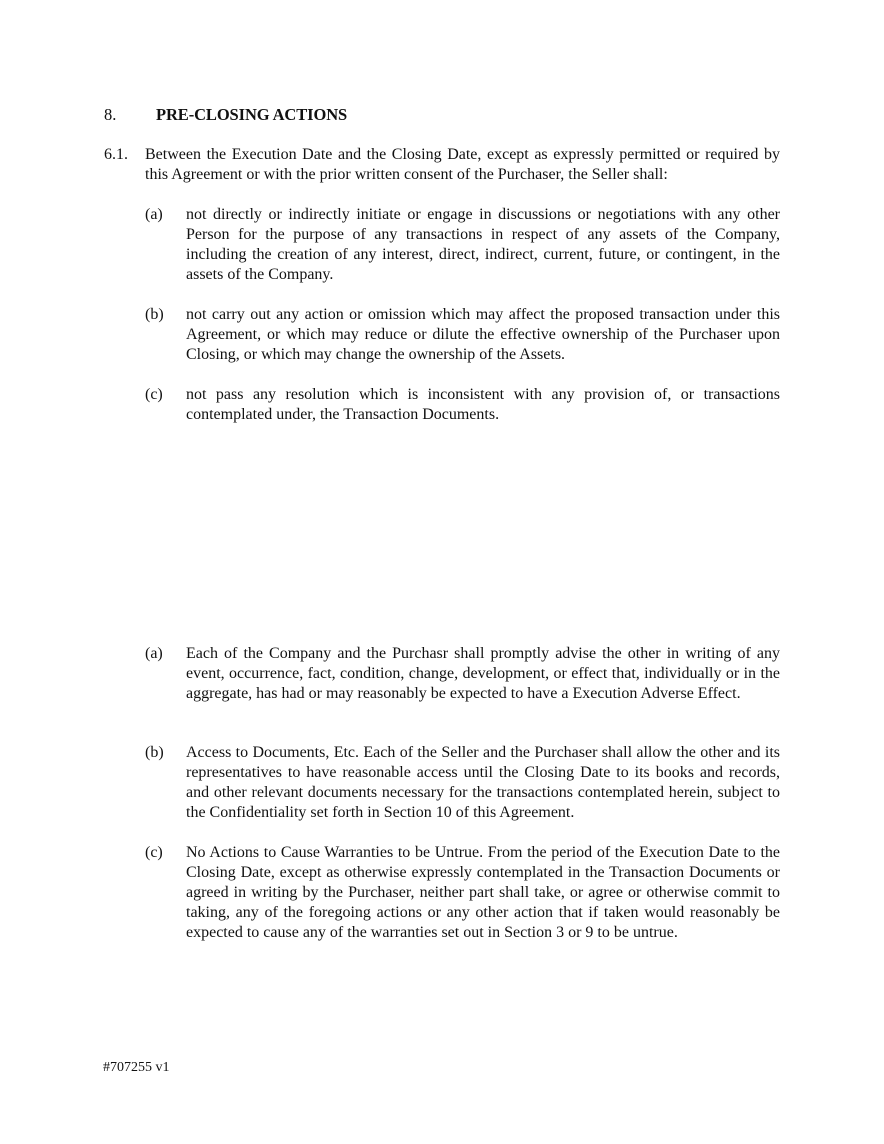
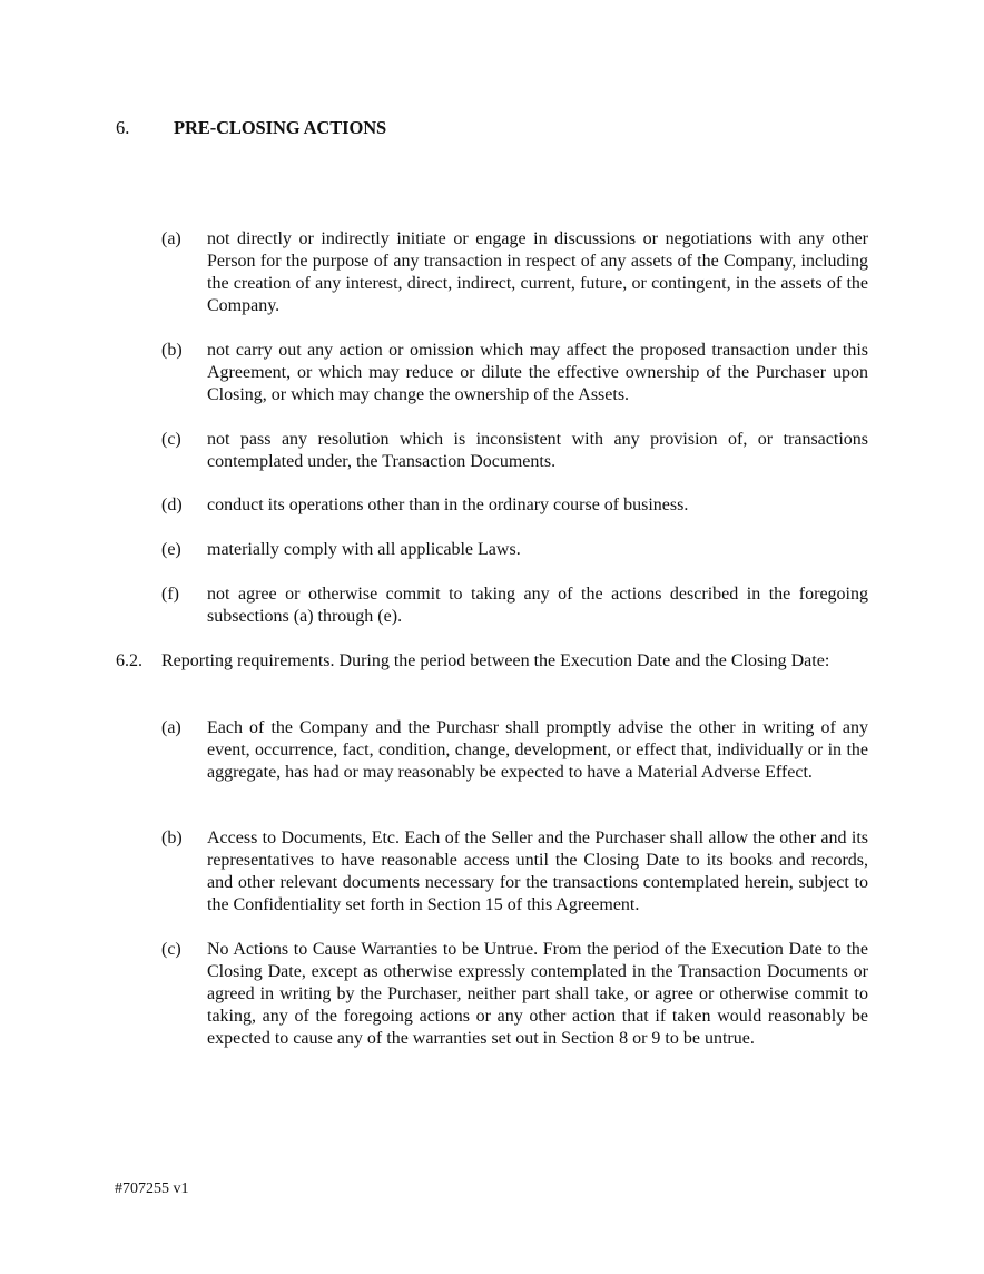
- 8.
+ 6.
  PRE-CLOSING ACTIONS
- 6.1.
- Between the Execution Date and the Closing Date, except as expressly permitted or required by this Agreement or with the prior written consent of the Purchaser, the Seller shall:
  (a)
- not directly or indirectly initiate or engage in discussions or negotiations with any other Person for the purpose of any transactions in respect of any assets of the Company, including the creation of any interest, direct, indirect, current, future, or contingent, in the assets of the Company.
+ not directly or indirectly initiate or engage in discussions or negotiations with any other Person for the purpose of any transaction in respect of any assets of the Company, including the creation of any interest, direct, indirect, current, future, or contingent, in the assets of the Company.
  (b)
  not carry out any action or omission which may affect the proposed transaction under this Agreement, or which may reduce or dilute the effective ownership of the Purchaser upon Closing, or which may change the ownership of the Assets.
  (c)
  not pass any resolution which is inconsistent with any provision of, or transactions contemplated under, the Transaction Documents.
+ (d)
+ conduct its operations other than in the ordinary course of business.
+ (e)
+ materially comply with all applicable Laws.
+ (f)
+ not agree or otherwise commit to taking any of the actions described in the foregoing subsections (a) through (e).
+ 6.2.
+ Reporting requirements. During the period between the Execution Date and the Closing Date:
  (a)
- Each of the Company and the Purchasr shall promptly advise the other in writing of any event, occurrence, fact, condition, change, development, or effect that, individually or in the aggregate, has had or may reasonably be expected to have a Execution Adverse Effect.
+ Each of the Company and the Purchasr shall promptly advise the other in writing of any event, occurrence, fact, condition, change, development, or effect that, individually or in the aggregate, has had or may reasonably be expected to have a Material Adverse Effect.
  (b)
- Access to Documents, Etc. Each of the Seller and the Purchaser shall allow the other and its representatives to have reasonable access until the Closing Date to its books and records, and other relevant documents necessary for the transactions contemplated herein, subject to the Confidentiality set forth in Section 10 of this Agreement.
+ Access to Documents, Etc. Each of the Seller and the Purchaser shall allow the other and its representatives to have reasonable access until the Closing Date to its books and records, and other relevant documents necessary for the transactions contemplated herein, subject to the Confidentiality set forth in Section 15 of this Agreement.
  (c)
- No Actions to Cause Warranties to be Untrue. From the period of the Execution Date to the Closing Date, except as otherwise expressly contemplated in the Transaction Documents or agreed in writing by the Purchaser, neither part shall take, or agree or otherwise commit to taking, any of the foregoing actions or any other action that if taken would reasonably be expected to cause any of the warranties set out in Section 3 or 9 to be untrue.
+ No Actions to Cause Warranties to be Untrue. From the period of the Execution Date to the Closing Date, except as otherwise expressly contemplated in the Transaction Documents or agreed in writing by the Purchaser, neither part shall take, or agree or otherwise commit to taking, any of the foregoing actions or any other action that if taken would reasonably be expected to cause any of the warranties set out in Section 8 or 9 to be untrue.
  #707255 v1
